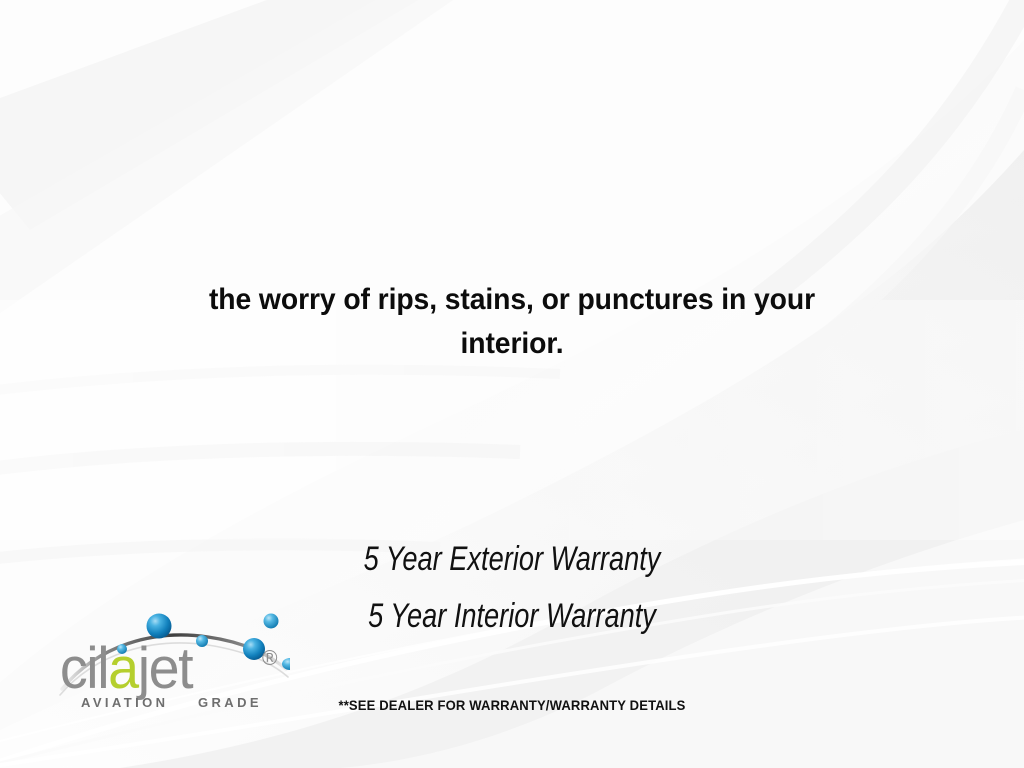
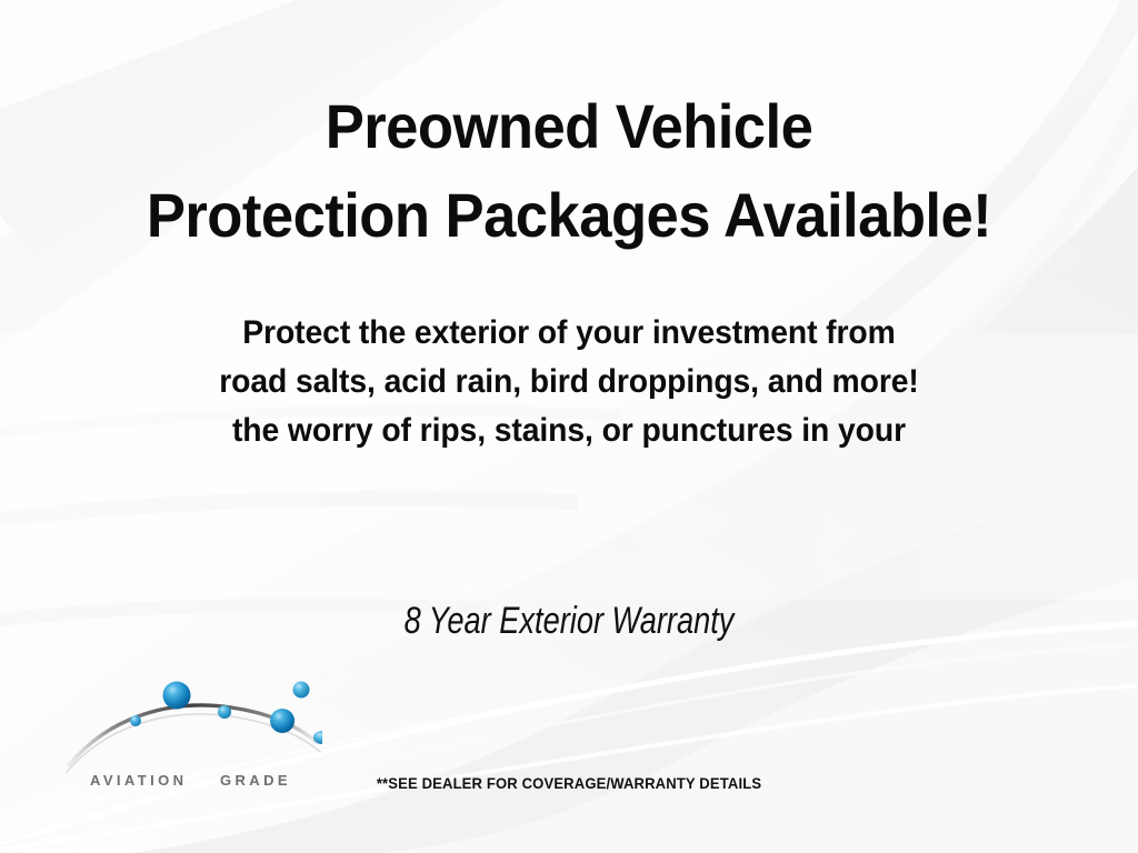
+ Preowned Vehicle
+ Protection Packages Available!
+ Protect the exterior of your investment from
+ road salts, acid rain, bird droppings, and more!
  the worry of rips, stains, or punctures in your
- interior.
- 5 Year Exterior Warranty
+ 8 Year Exterior Warranty
- 5 Year Interior Warranty
- **SEE DEALER FOR WARRANTY/WARRANTY DETAILS
+ **SEE DEALER FOR COVERAGE/WARRANTY DETAILS
- cilajet
- ®
  AVIATION
  GRADE
